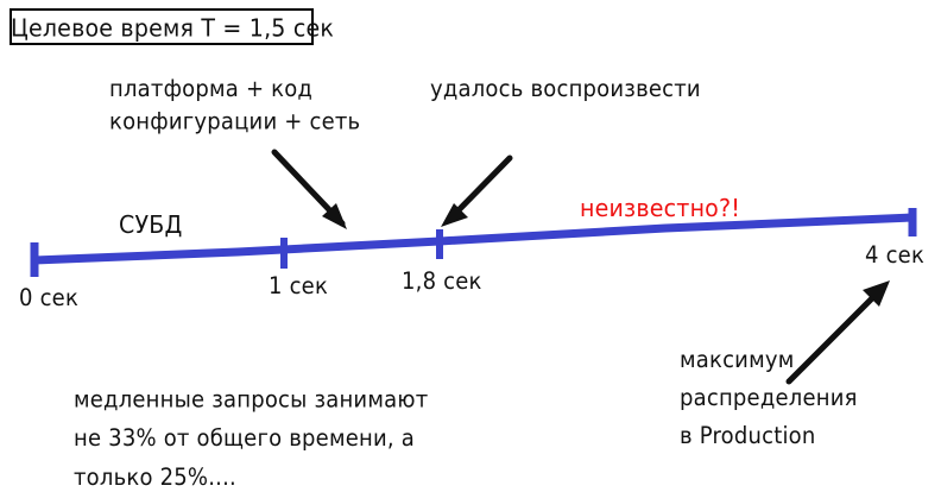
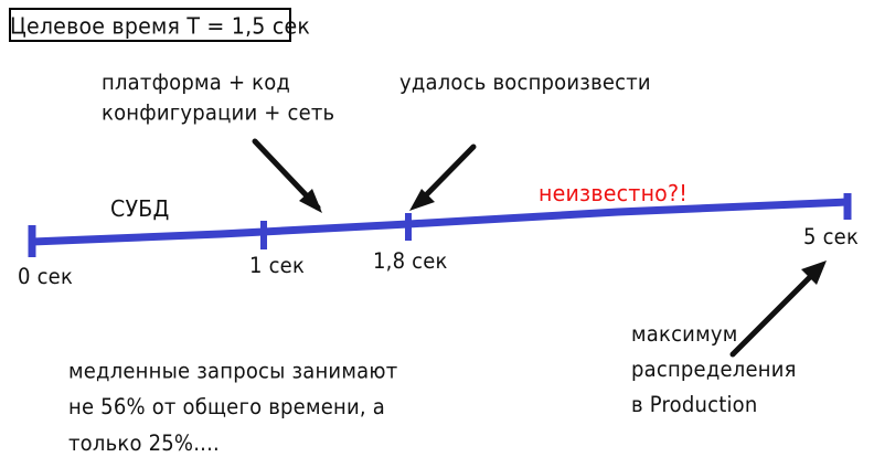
  Целевое время T = 1,5 сек
  платформа + код
  конфигурации + сеть
  удалось воспроизвести
  медленные запросы занимают
- не 33% от общего времени, а
+ не 56% от общего времени, а
  только 25%....
  максимум
  распределения
  в Production
  0 сек
  1 сек
  1,8 сек
- 4 сек
+ 5 сек
  СУБД
  неизвестно?!
